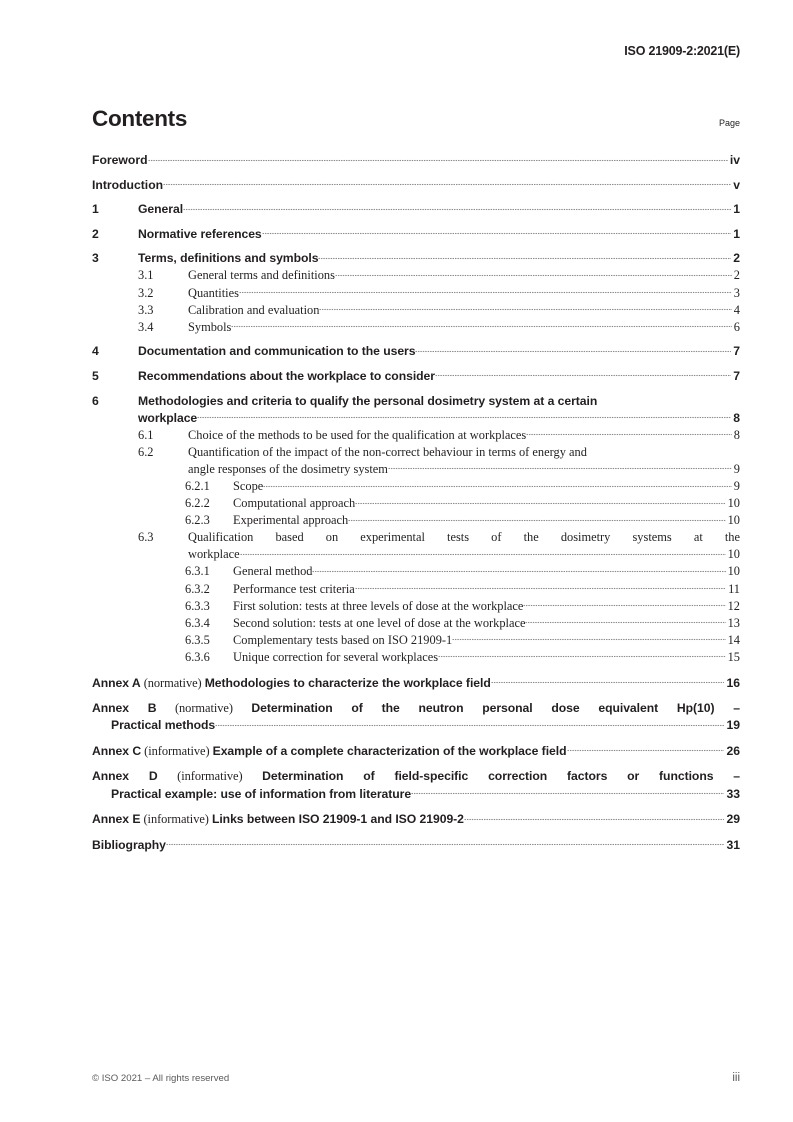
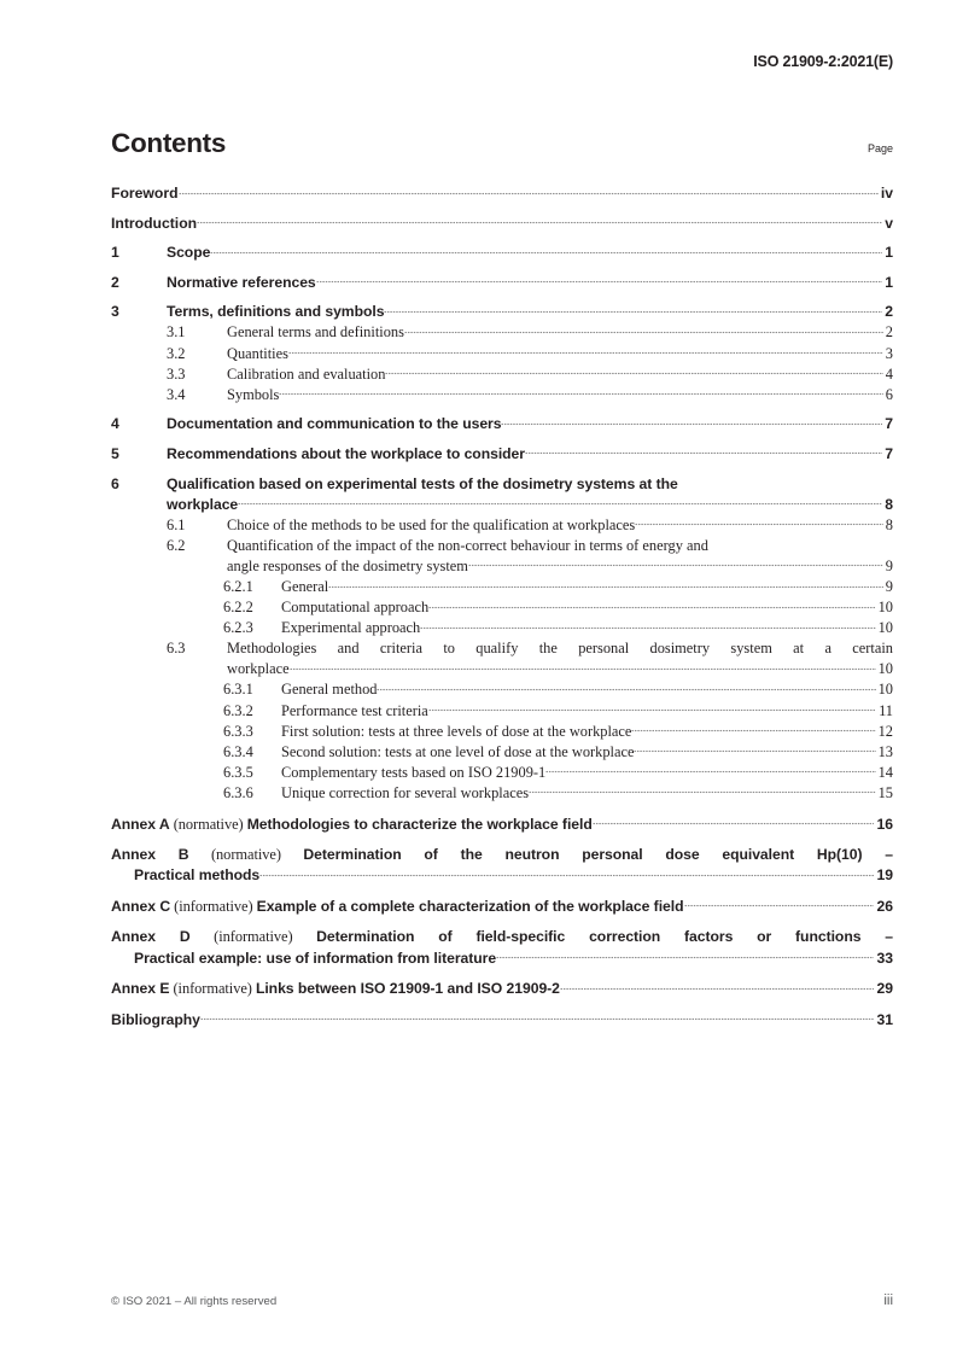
  ISO 21909-2:2021(E)
  Contents
  Page
  Foreword
  iv
  Introduction
  v
  1
- General
+ Scope
  1
  2
  Normative references
  1
  3
  Terms, definitions and symbols
  2
  3.1
  General terms and definitions
  2
  3.2
  Quantities
  3
  3.3
  Calibration and evaluation
  4
  3.4
  Symbols
  6
  4
  Documentation and communication to the users
  7
  5
  Recommendations about the workplace to consider
  7
  6
- Methodologies and criteria to qualify the personal dosimetry system at a certain
+ Qualification based on experimental tests of the dosimetry systems at the
  workplace
  8
  6.1
  Choice of the methods to be used for the qualification at workplaces
  8
  6.2
  Quantification of the impact of the non-correct behaviour in terms of energy and
  angle responses of the dosimetry system
  9
  6.2.1
- Scope
+ General
  9
  6.2.2
  Computational approach
  10
  6.2.3
  Experimental approach
  10
  6.3
- Qualification based on experimental tests of the dosimetry systems at the
+ Methodologies and criteria to qualify the personal dosimetry system at a certain
  workplace
  10
  6.3.1
  General method
  10
  6.3.2
  Performance test criteria
  11
  6.3.3
  First solution: tests at three levels of dose at the workplace
  12
  6.3.4
  Second solution: tests at one level of dose at the workplace
  13
  6.3.5
  Complementary tests based on ISO 21909-1
  14
  6.3.6
  Unique correction for several workplaces
  15
  Annex A (normative) Methodologies to characterize the workplace field
  16
  Annex B (normative) Determination of the neutron personal dose equivalent Hp(10) –
  Practical methods
  19
  Annex C (informative) Example of a complete characterization of the workplace field
  26
  Annex D (informative) Determination of field-specific correction factors or functions –
  Practical example: use of information from literature
  33
  Annex E (informative) Links between ISO 21909-1 and ISO 21909-2
  29
  Bibliography
  31
  © ISO 2021 – All rights reserved
  iii
